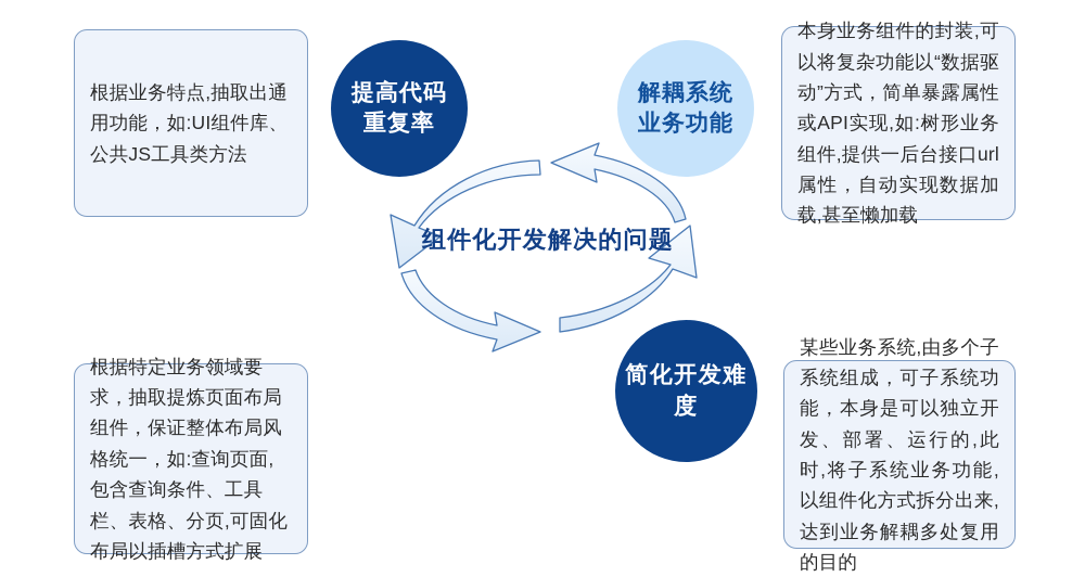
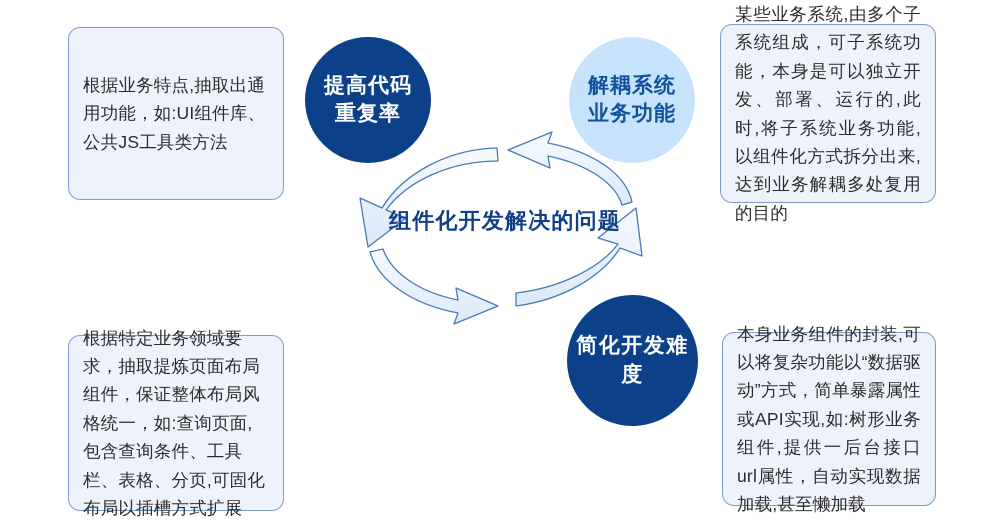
  组件化开发解决的问题
  提高代码
  重复率
  解耦系统
  业务功能
  简化开发难度
  根据业务特点,抽取出通用功能，如:UI组件库、公共JS工具类方法
- 本身业务组件的封装,可以将复杂功能以“数据驱动”方式，简单暴露属性或API实现,如:树形业务组件,提供一后台接口url属性，自动实现数据加载,甚至懒加载
+ 某些业务系统,由多个子系统组成，可子系统功能，本身是可以独立开发、部署、运行的,此时,将子系统业务功能,以组件化方式拆分出来,达到业务解耦多处复用的目的
  根据特定业务领域要求，抽取提炼页面布局组件，保证整体布局风格统一，如:查询页面,包含查询条件、工具栏、表格、分页,可固化布局以插槽方式扩展
- 某些业务系统,由多个子系统组成，可子系统功能，本身是可以独立开发、部署、运行的,此时,将子系统业务功能,以组件化方式拆分出来,达到业务解耦多处复用的目的
+ 本身业务组件的封装,可以将复杂功能以“数据驱动”方式，简单暴露属性或API实现,如:树形业务组件,提供一后台接口url属性，自动实现数据加载,甚至懒加载
